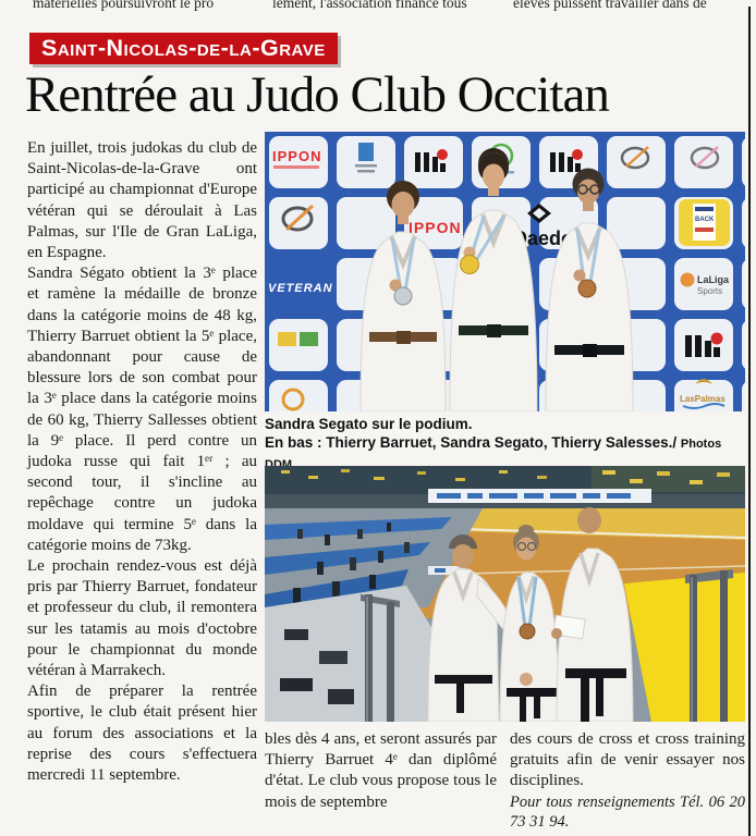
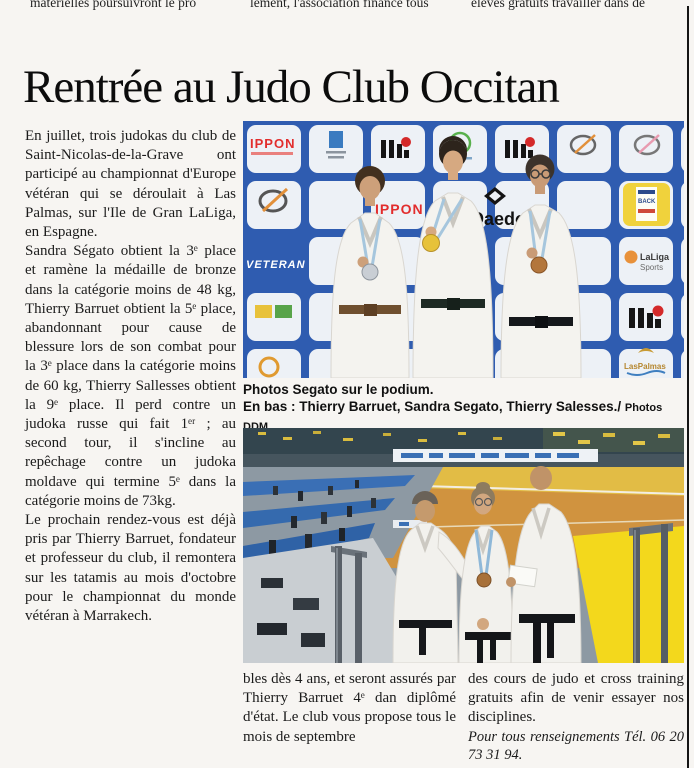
  matérielles poursuivront le pro
  lement, l'association finance tous
- élèves puissent travailler dans de
+ élèves gratuits travailler dans de
- Saint-Nicolas-de-la-Grave
  Rentrée au Judo Club Occitan
  En juillet, trois judokas du club de Saint-Nicolas-de-la-Grave ont participé au championnat d'Europe vétéran qui se déroulait à Las Palmas, sur l'Ile de Gran LaLiga, en Espagne.
  Sandra Ségato obtient la 3ᵉ place et ramène la médaille de bronze dans la catégorie moins de 48 kg, Thierry Barruet obtient la 5ᵉ place, abandonnant pour cause de blessure lors de son combat pour la 3ᵉ place dans la catégorie moins de 60 kg, Thierry Sallesses obtient la 9ᵉ place. Il perd contre un judoka russe qui fait 1ᵉʳ ; au second tour, il s'incline au repêchage contre un judoka moldave qui termine 5ᵉ dans la catégorie moins de 73kg.
  Le prochain rendez-vous est déjà pris par Thierry Barruet, fondateur et professeur du club, il remontera sur les tatamis au mois d'octobre pour le championnat du monde vétéran à Marrakech.
- Afin de préparer la rentrée sportive, le club était présent hier au forum des associations et la reprise des cours s'effectuera mercredi 11 septembre.
  IPPON
  IPPON
  VETERAN
  LaLiga
  Sports
  LasPalmas
- Sandra Segato sur le podium.
+ Photos Segato sur le podium.
  En bas : Thierry Barruet, Sandra Segato, Thierry Salesses./ Photos DDM.
  bles dès 4 ans, et seront assurés par Thierry Barruet 4ᵉ dan diplômé d'état. Le club vous propose tous le mois de septembre
- des cours de cross et cross training gratuits afin de venir essayer nos disciplines.
+ des cours de judo et cross training gratuits afin de venir essayer nos disciplines.
  Pour tous renseignements Tél. 06 20 73 31 94.
